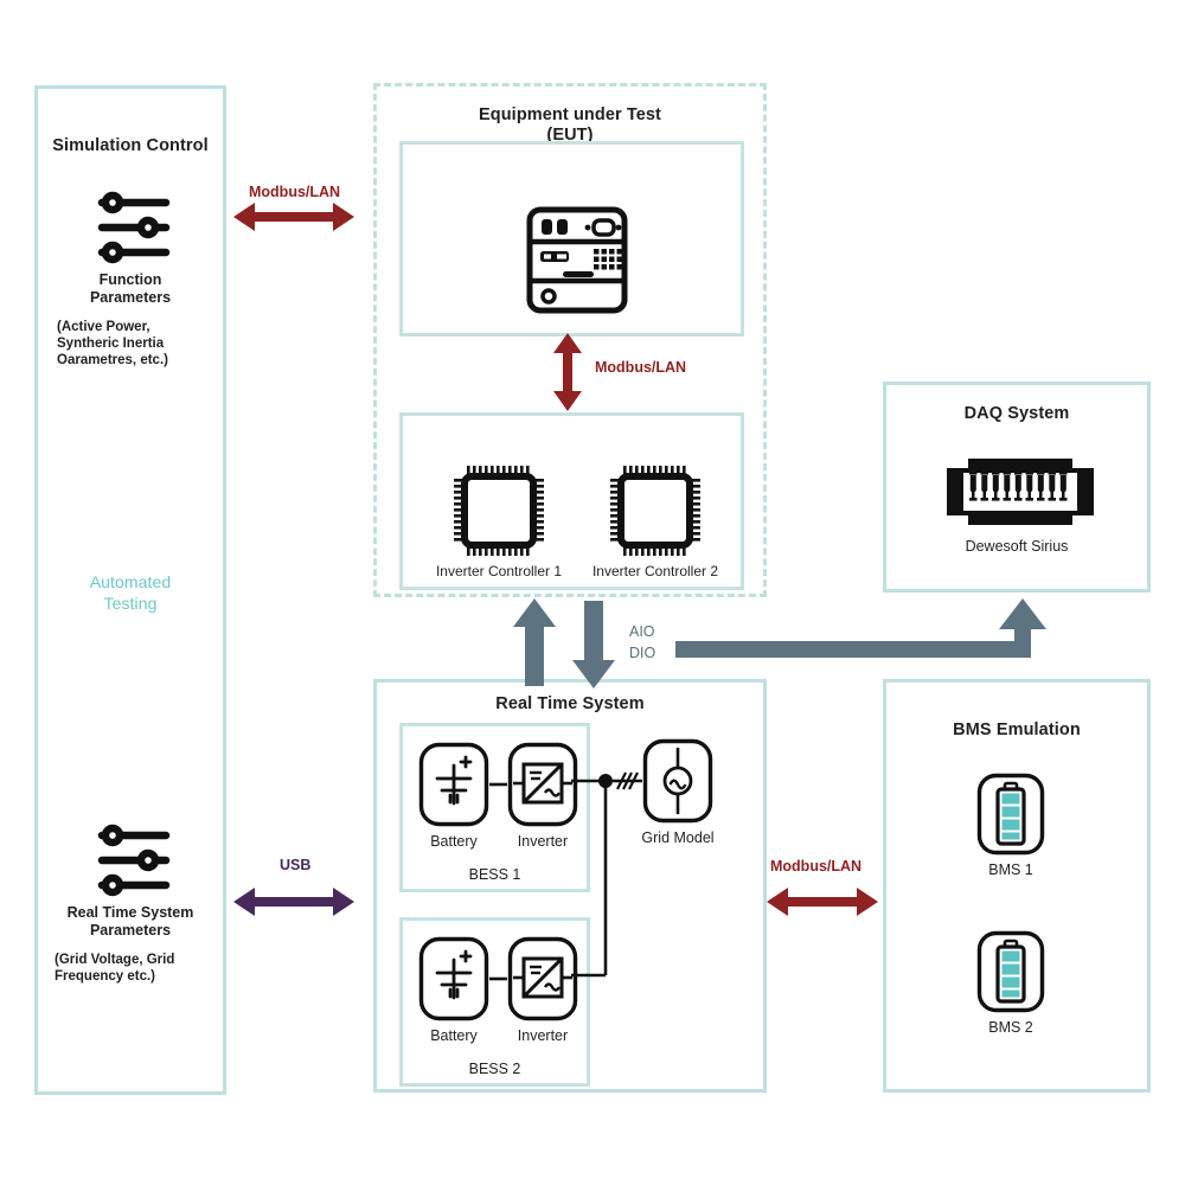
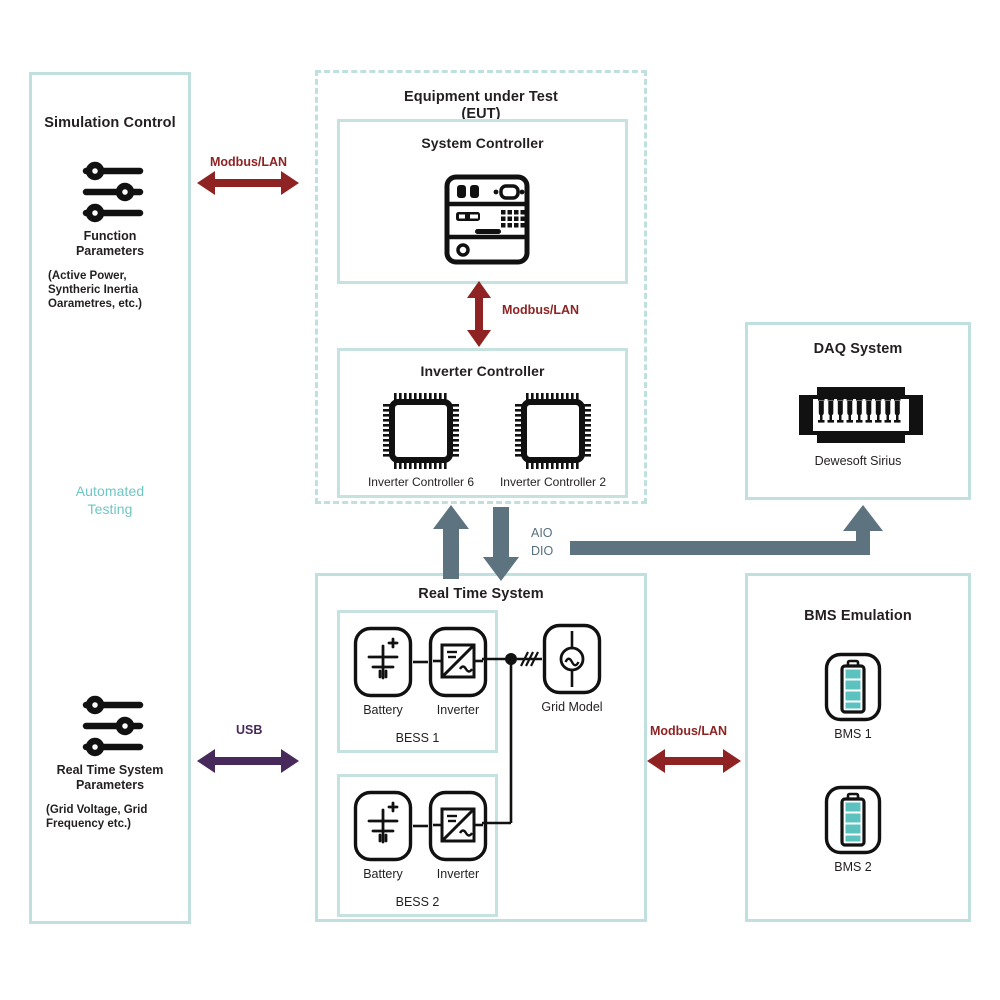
  Simulation Control
  Function
  Parameters
  (Active Power,
  Syntheric Inertia
  Oarametres, etc.)
  Automated
  Testing
  Real Time System
  Parameters
  (Grid Voltage, Grid
  Frequency etc.)
  Equipment under Test
  (EUT)
+ System Controller
+ Inverter Controller
- Inverter Controller 1
+ Inverter Controller 6
  Inverter Controller 2
  DAQ System
  Dewesoft Sirius
  Real Time System
  Battery
  Inverter
  BESS 1
  Battery
  Inverter
  BESS 2
  Grid Model
  BMS Emulation
  BMS 1
  BMS 2
  Modbus/LAN
  Modbus/LAN
  AIO
  DIO
  USB
  Modbus/LAN
